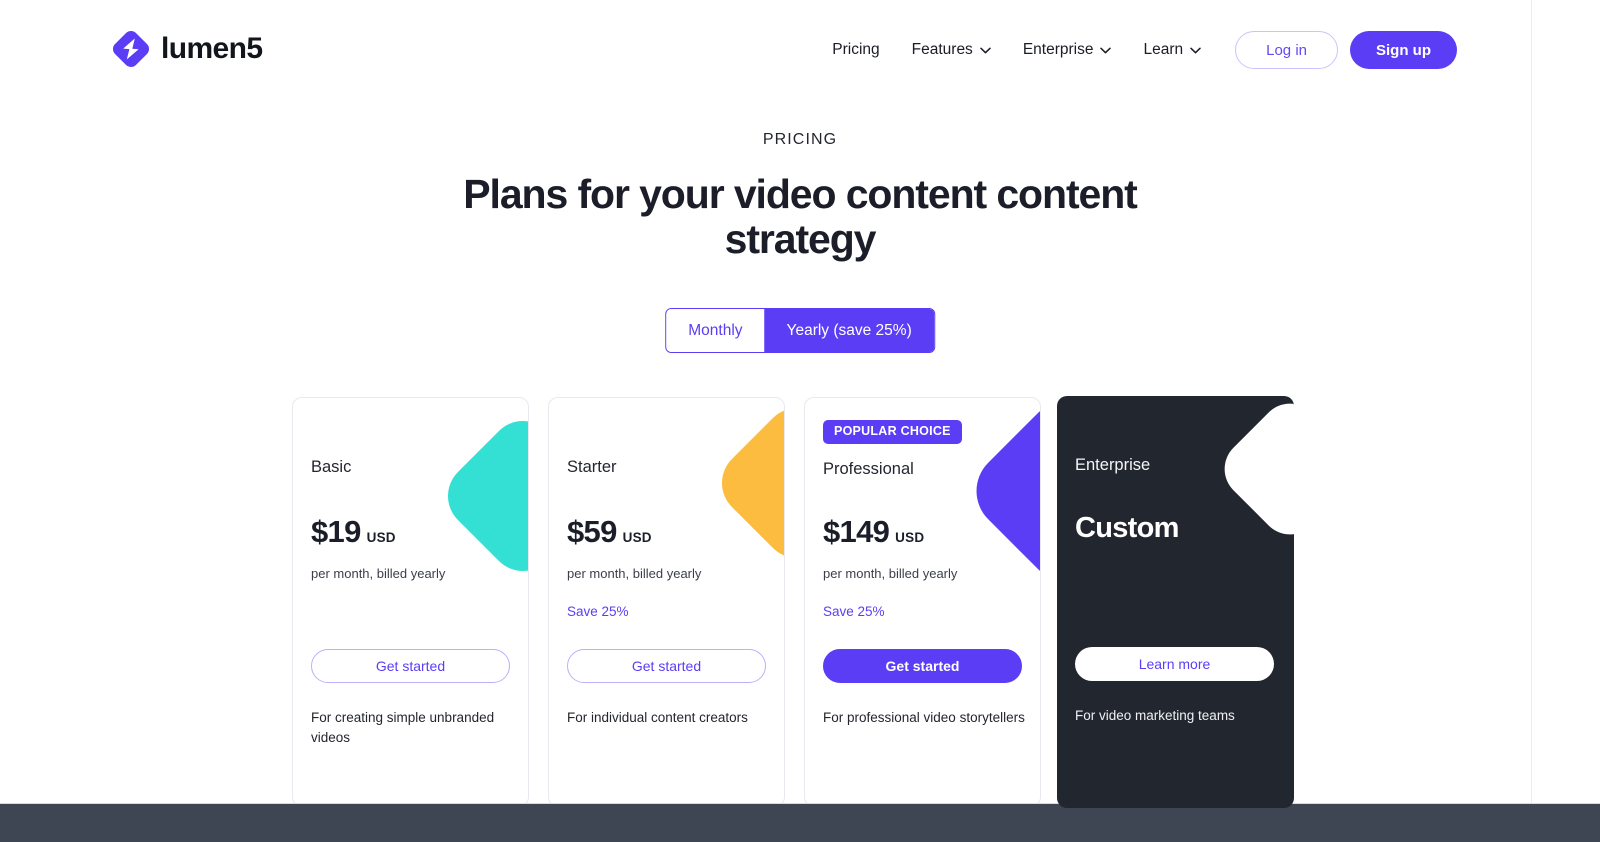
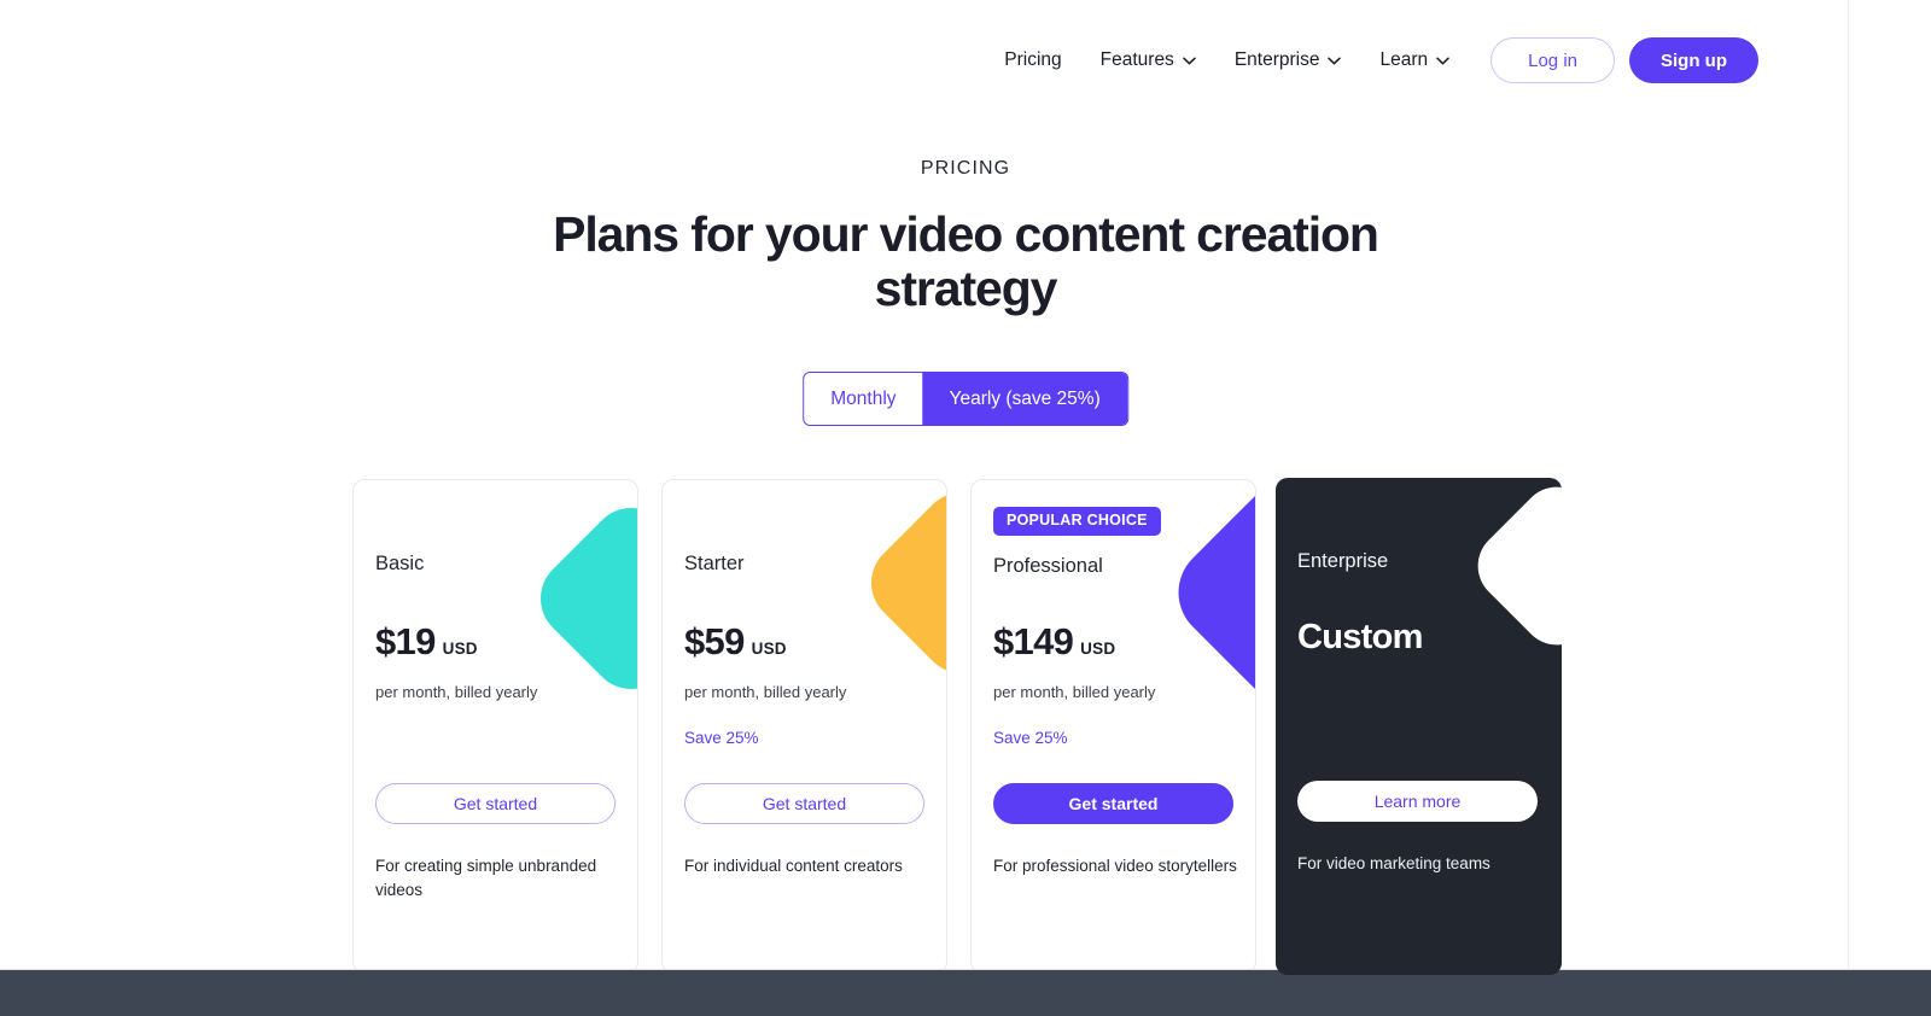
- lumen5
  Pricing
  Features
  Enterprise
  Learn
  Log in
  Sign up
  PRICING
- Plans for your video content content strategy
+ Plans for your video content creation strategy
  Monthly
  Yearly (save 25%)
  Basic
  $19
  USD
  per month, billed yearly
  Get started
  For creating simple unbranded videos
  Starter
  $59
  USD
  per month, billed yearly
  Save 25%
  Get started
  For individual content creators
  POPULAR CHOICE
  Professional
  $149
  USD
  per month, billed yearly
  Save 25%
  Get started
  For professional video storytellers
  Enterprise
  Custom
  Learn more
  For video marketing teams
